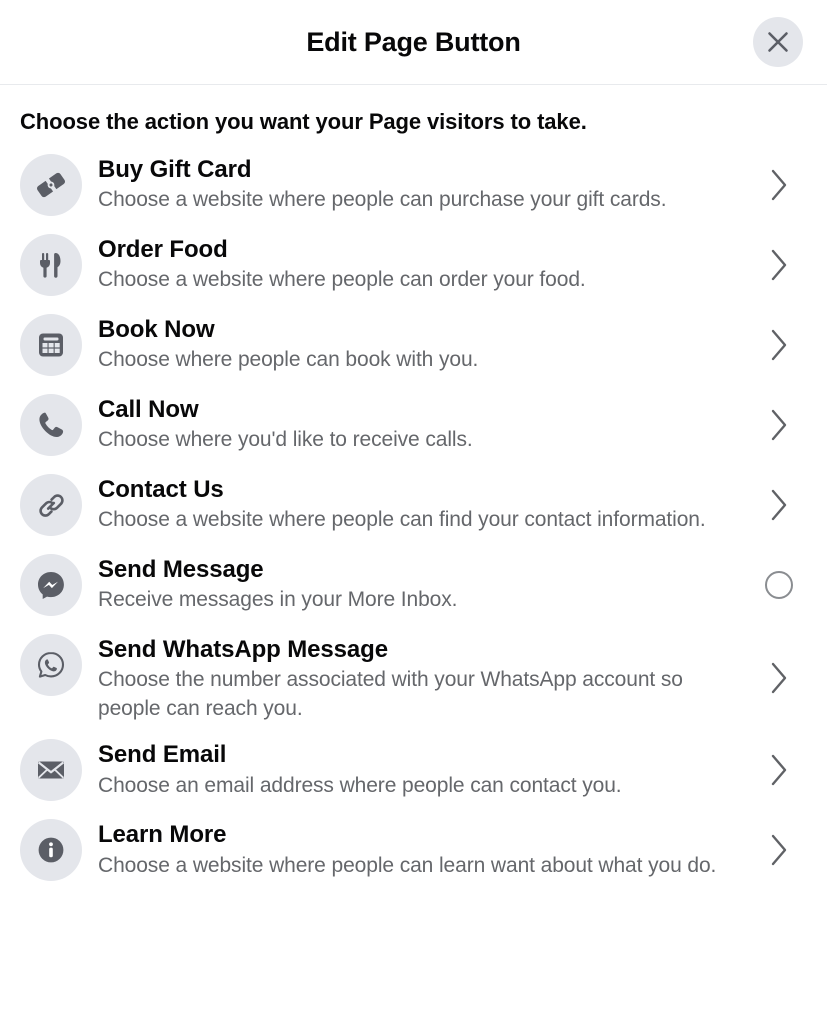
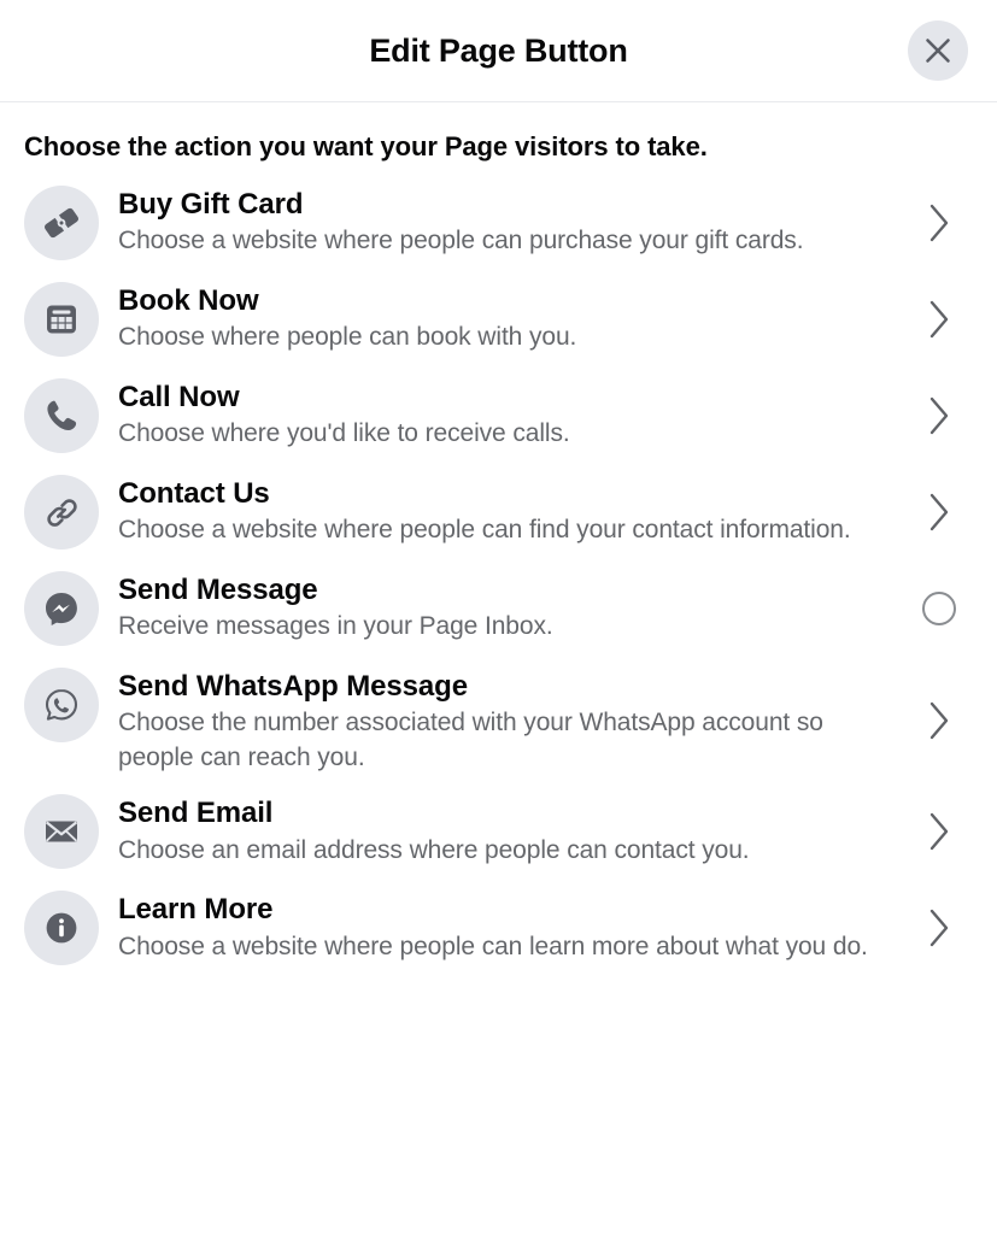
  Edit Page Button
  Choose the action you want your Page visitors to take.
  Buy Gift Card
  Choose a website where people can purchase your gift cards.
- Order Food
- Choose a website where people can order your food.
  Book Now
  Choose where people can book with you.
  Call Now
  Choose where you'd like to receive calls.
  Contact Us
  Choose a website where people can find your contact information.
  Send Message
- Receive messages in your More Inbox.
+ Receive messages in your Page Inbox.
  Send WhatsApp Message
  Choose the number associated with your WhatsApp account so people can reach you.
  Send Email
  Choose an email address where people can contact you.
  Learn More
- Choose a website where people can learn want about what you do.
+ Choose a website where people can learn more about what you do.
